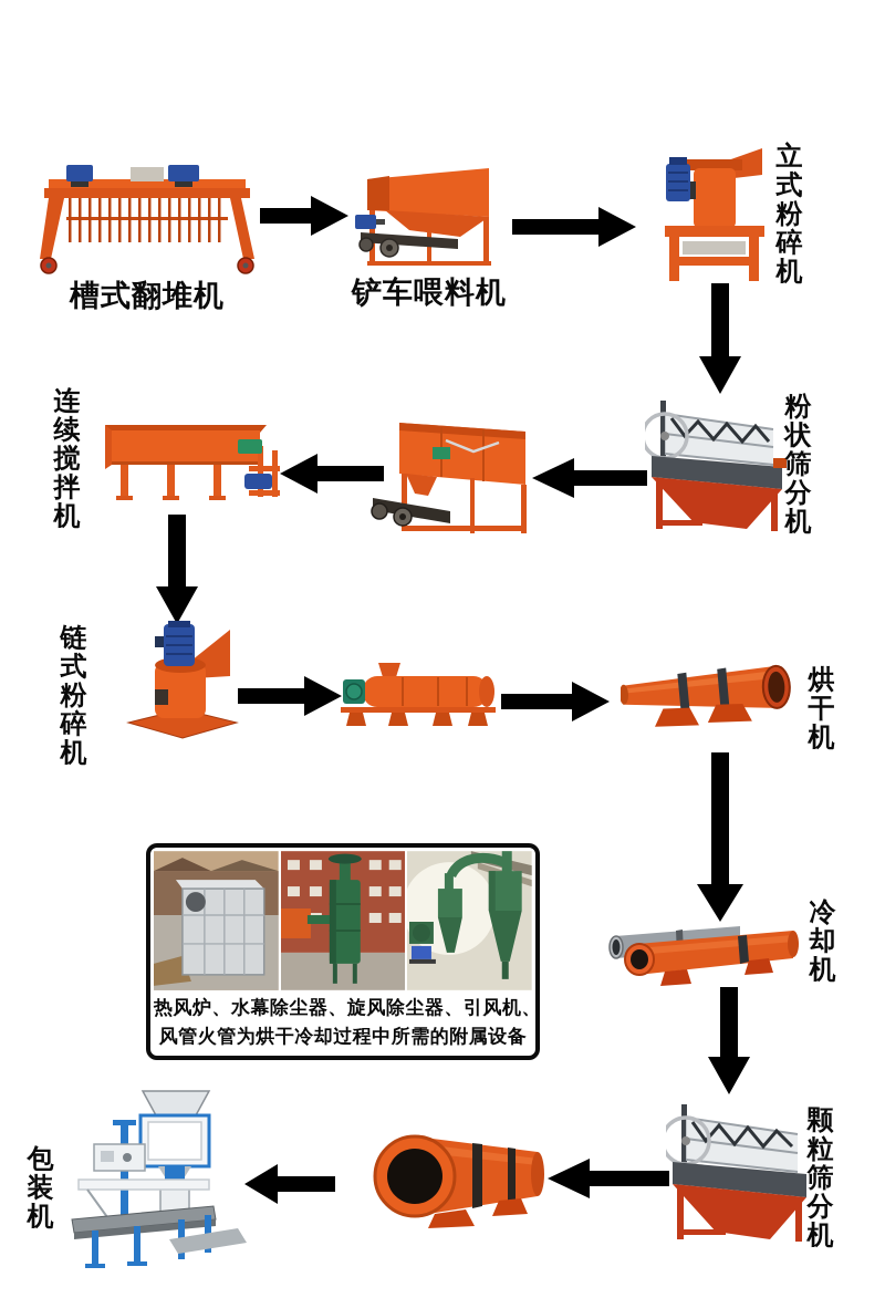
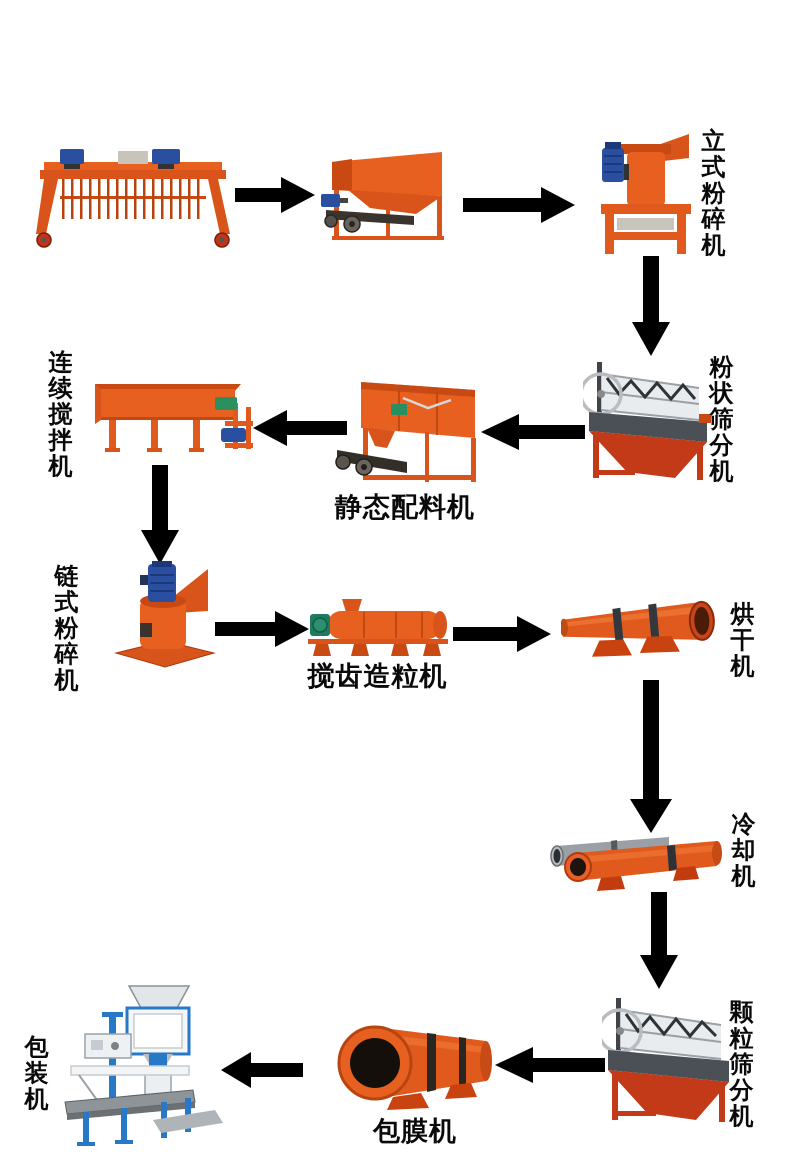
- 槽式翻堆机
- 铲车喂料机
  立式粉碎机
  粉状筛分机
+ 静态配料机
  连续搅拌机
  链式粉碎机
+ 搅齿造粒机
  烘干机
- 热风炉、水幕除尘器、旋风除尘器、引风机、
- 风管火管为烘干冷却过程中所需的附属设备
  冷却机
  颗粒筛分机
+ 包膜机
  包装机
